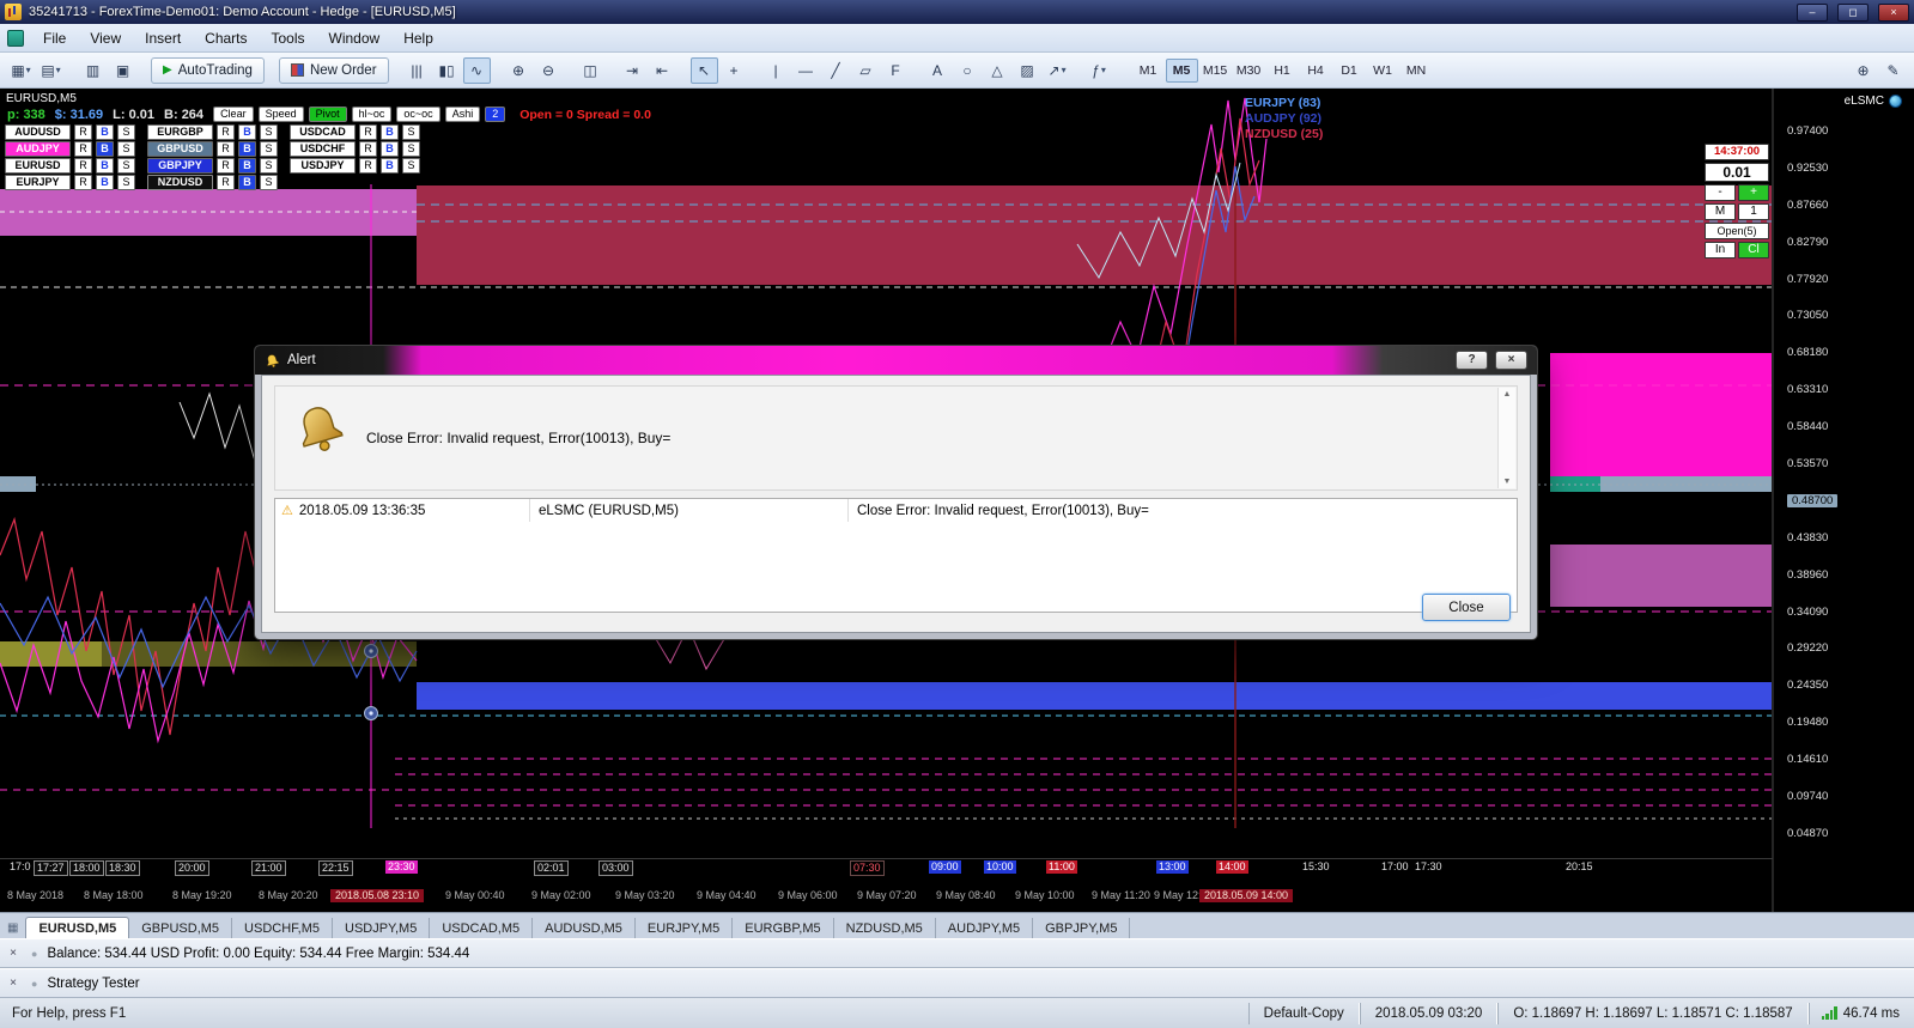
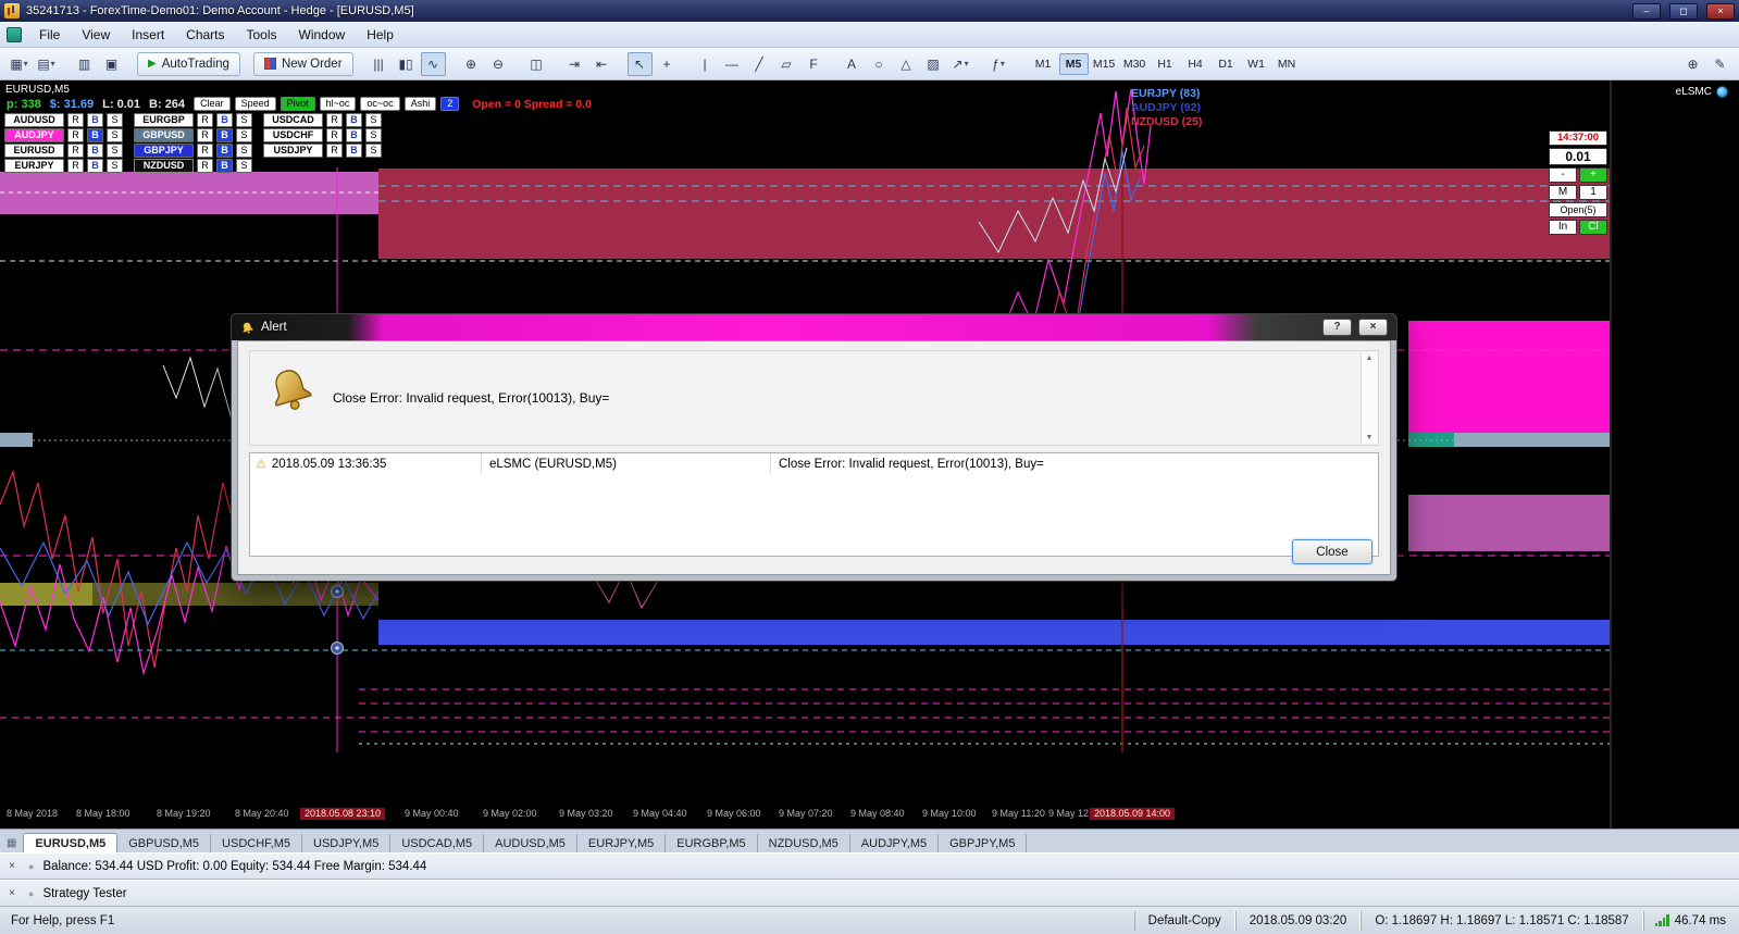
  35241713 - ForexTime-Demo01: Demo Account - Hedge - [EURUSD,M5]
  –
  ◻
  ×
  File
  View
  Insert
  Charts
  Tools
  Window
  Help
  ▦
  ▾
  ▤
  ▾
  ▥
  ▣
  ▶
  AutoTrading
  New Order
  |||
  ▮▯
  ∿
  ⊕
  ⊖
  ◫
  ⇥
  ⇤
  ↖
  +
  |
  —
  ╱
  ▱
  F
  A
  ○
  △
  ▨
  ↗
  ▾
  ƒ
  ▾
  M1
  M5
  M15
  M30
  H1
  H4
  D1
  W1
  MN
  ⊕
  ✎
  EURUSD,M5
  p: 338
  $: 31.69
  L: 0.01
  B: 264
  Clear
  Speed
  Pivot
  hl~oc
  oc~oc
  Ashi
  2
  Open = 0 Spread = 0.0
  AUDUSD
  R
  B
  S
  EURGBP
  R
  B
  S
  USDCAD
  R
  B
  S
  AUDJPY
  R
  B
  S
  GBPUSD
  R
  B
  S
  USDCHF
  R
  B
  S
  EURUSD
  R
  B
  S
  GBPJPY
  R
  B
  S
  USDJPY
  R
  B
  S
  EURJPY
  R
  B
  S
  NZDUSD
  R
  B
  S
  EURJPY (83)
  AUDJPY (92)
  NZDUSD (25)
  eLSMC
  14:37:00
  0.01
  -
  +
  M
  1
  Open(5)
  In
  Cl
- 0.97400
- 0.92530
- 0.87660
- 0.82790
- 0.77920
- 0.73050
- 0.68180
- 0.63310
- 0.58440
- 0.53570
- 0.48700
- 0.43830
- 0.38960
- 0.34090
- 0.29220
- 0.24350
- 0.19480
- 0.14610
- 0.09740
- 0.04870
- 17:0
- 17:27
- 18:00
- 18:30
- 20:00
- 21:00
- 22:15
- 23:30
- 02:01
- 03:00
- 07:30
- 09:00
- 10:00
- 11:00
- 13:00
- 14:00
- 15:30
- 17:00
- 17:30
- 20:15
  8 May 2018
  8 May 18:00
  8 May 19:20
- 8 May 20:20
+ 8 May 20:40
  2018.05.08 23:10
  9 May 00:40
  9 May 02:00
  9 May 03:20
  9 May 04:40
  9 May 06:00
  9 May 07:20
  9 May 08:40
  9 May 10:00
  9 May 11:20
  9 May 12
  2018.05.09 14:00
  Alert
  ?
  ×
  Close Error: Invalid request, Error(10013), Buy=
  ⚠
  2018.05.09 13:36:35
  eLSMC (EURUSD,M5)
  Close Error: Invalid request, Error(10013), Buy=
  Close
  ▦
  EURUSD,M5
  GBPUSD,M5
  USDCHF,M5
  USDJPY,M5
  USDCAD,M5
  AUDUSD,M5
  EURJPY,M5
  EURGBP,M5
  NZDUSD,M5
  AUDJPY,M5
  GBPJPY,M5
  ×
  ●
  Balance: 534.44 USD Profit: 0.00 Equity: 534.44 Free Margin: 534.44
  ×
  ●
  Strategy Tester
  For Help, press F1
  Default-Copy
  2018.05.09 03:20
  O: 1.18697 H: 1.18697 L: 1.18571 C: 1.18587
  46.74 ms
